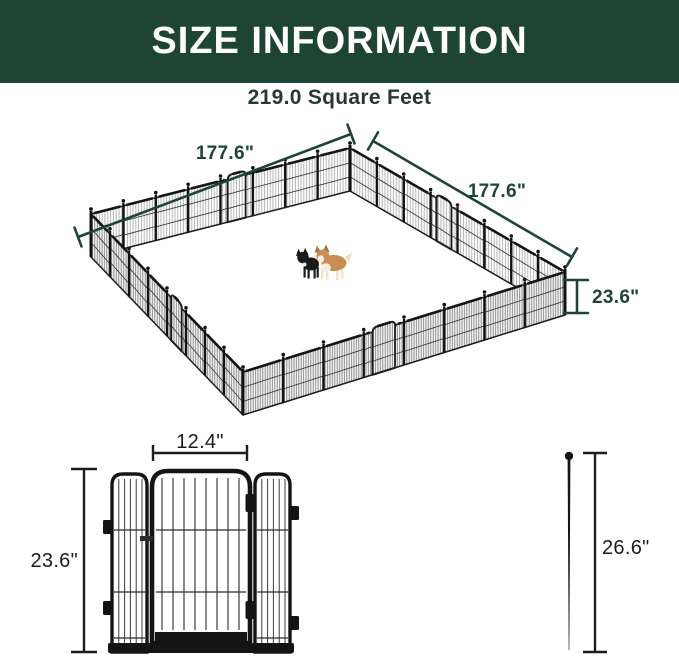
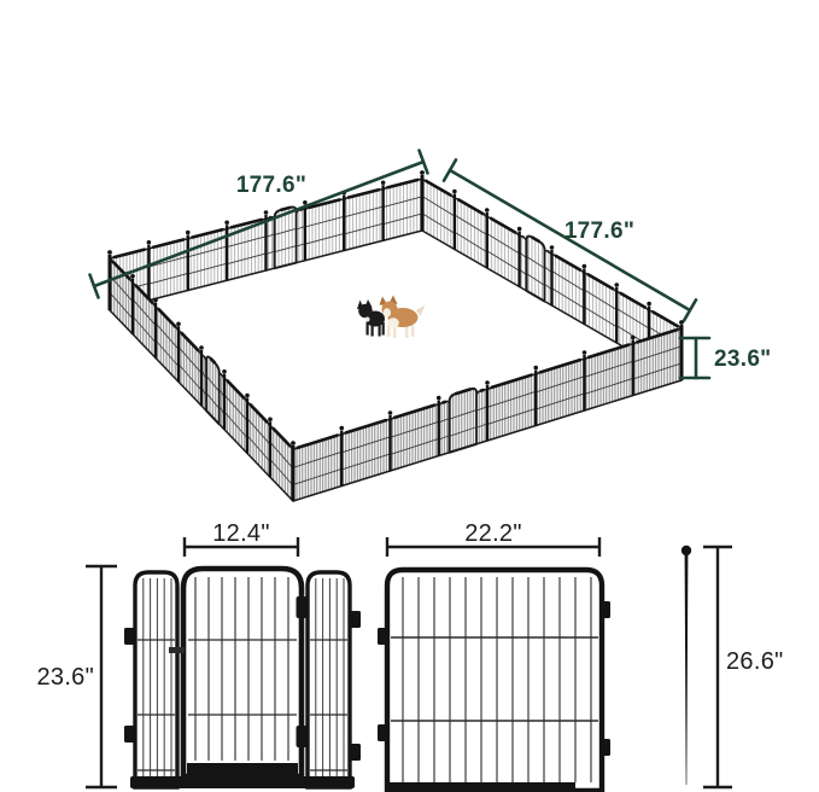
- SIZE INFORMATION
- 219.0 Square Feet
  177.6"
  177.6"
  23.6"
  12.4"
  23.6"
+ 22.2"
  26.6"
